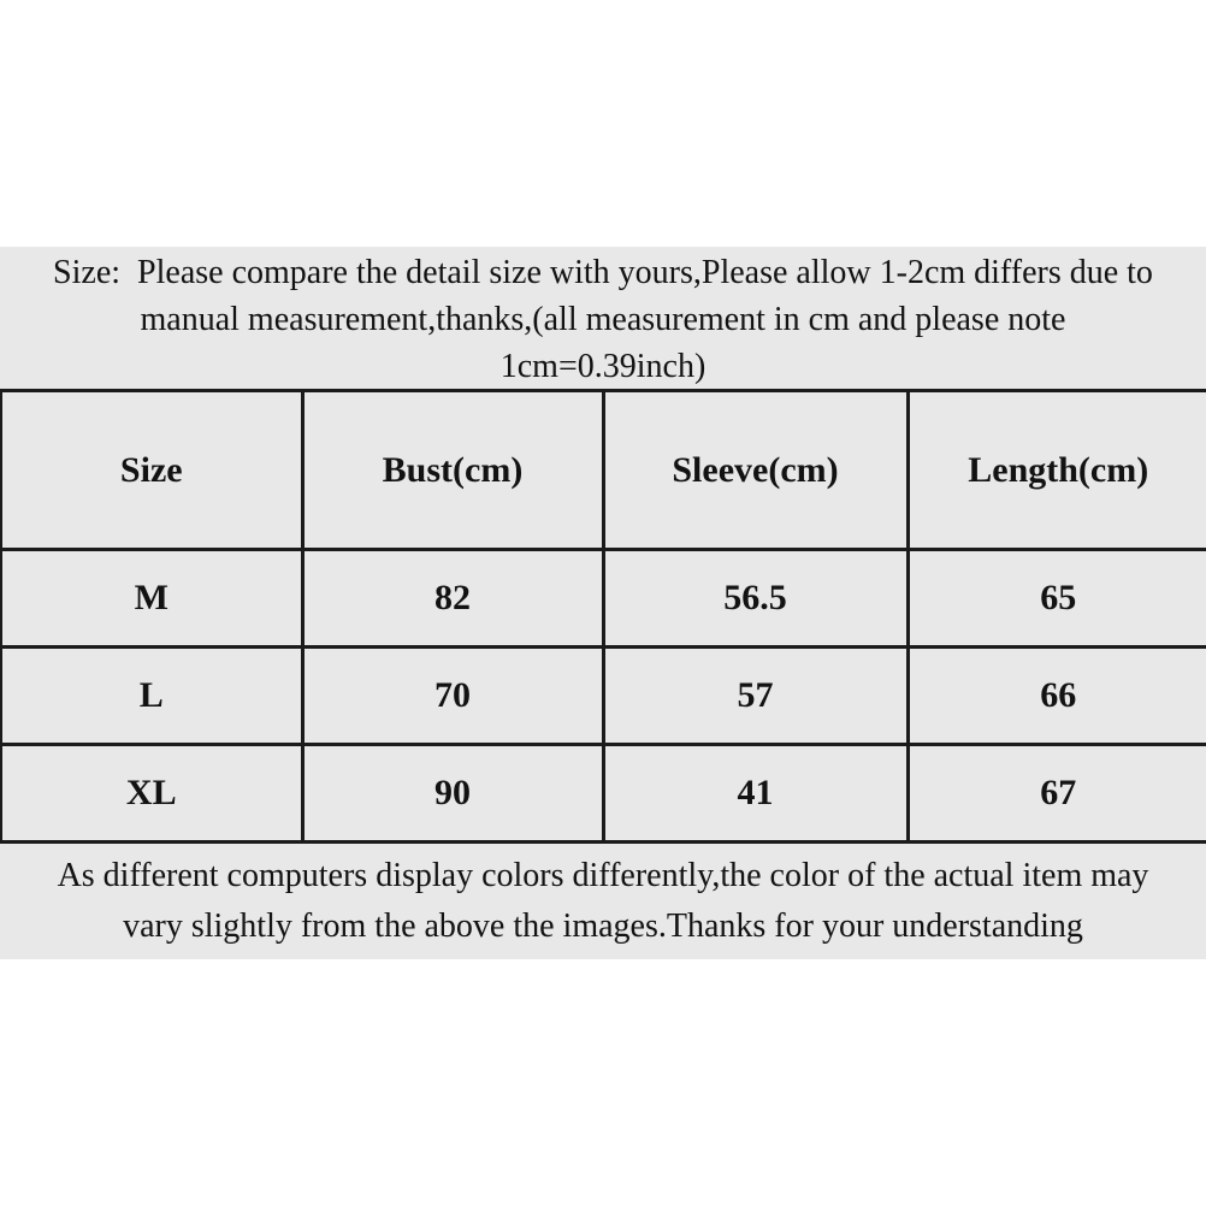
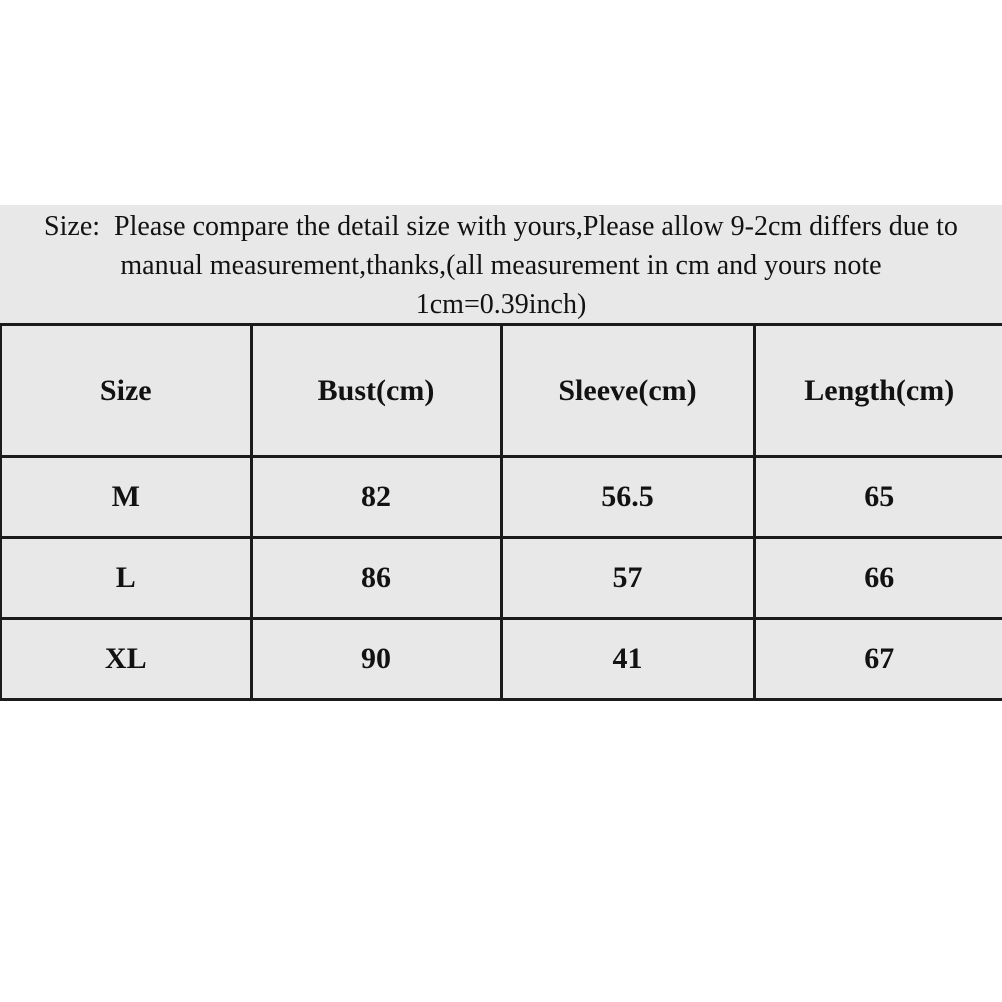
- Size: Please compare the detail size with yours,Please allow 1-2cm differs due to
+ Size: Please compare the detail size with yours,Please allow 9-2cm differs due to
- manual measurement,thanks,(all measurement in cm and please note
+ manual measurement,thanks,(all measurement in cm and yours note
  1cm=0.39inch)
  Size	Bust(cm)	Sleeve(cm)	Length(cm)
  M	82	56.5	65
- L	70	57	66
+ L	86	57	66
  XL	90	41	67
- As different computers display colors differently,the color of the actual item may
- vary slightly from the above the images.Thanks for your understanding
